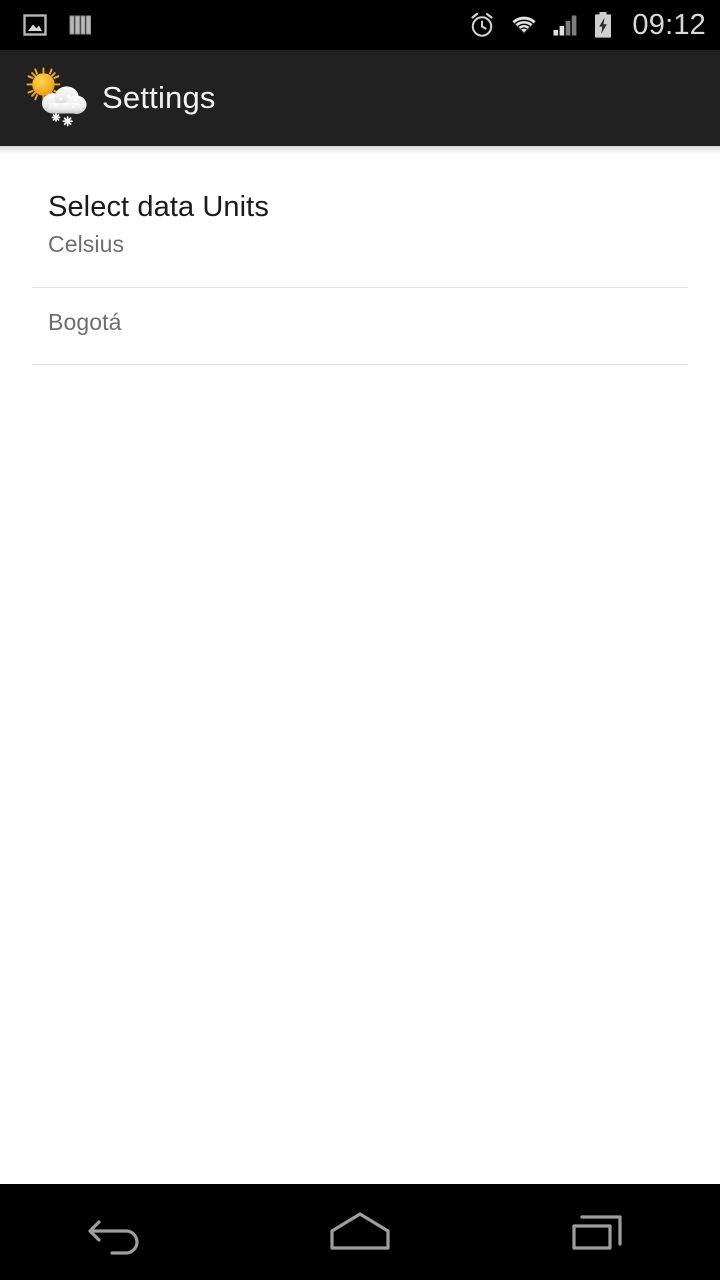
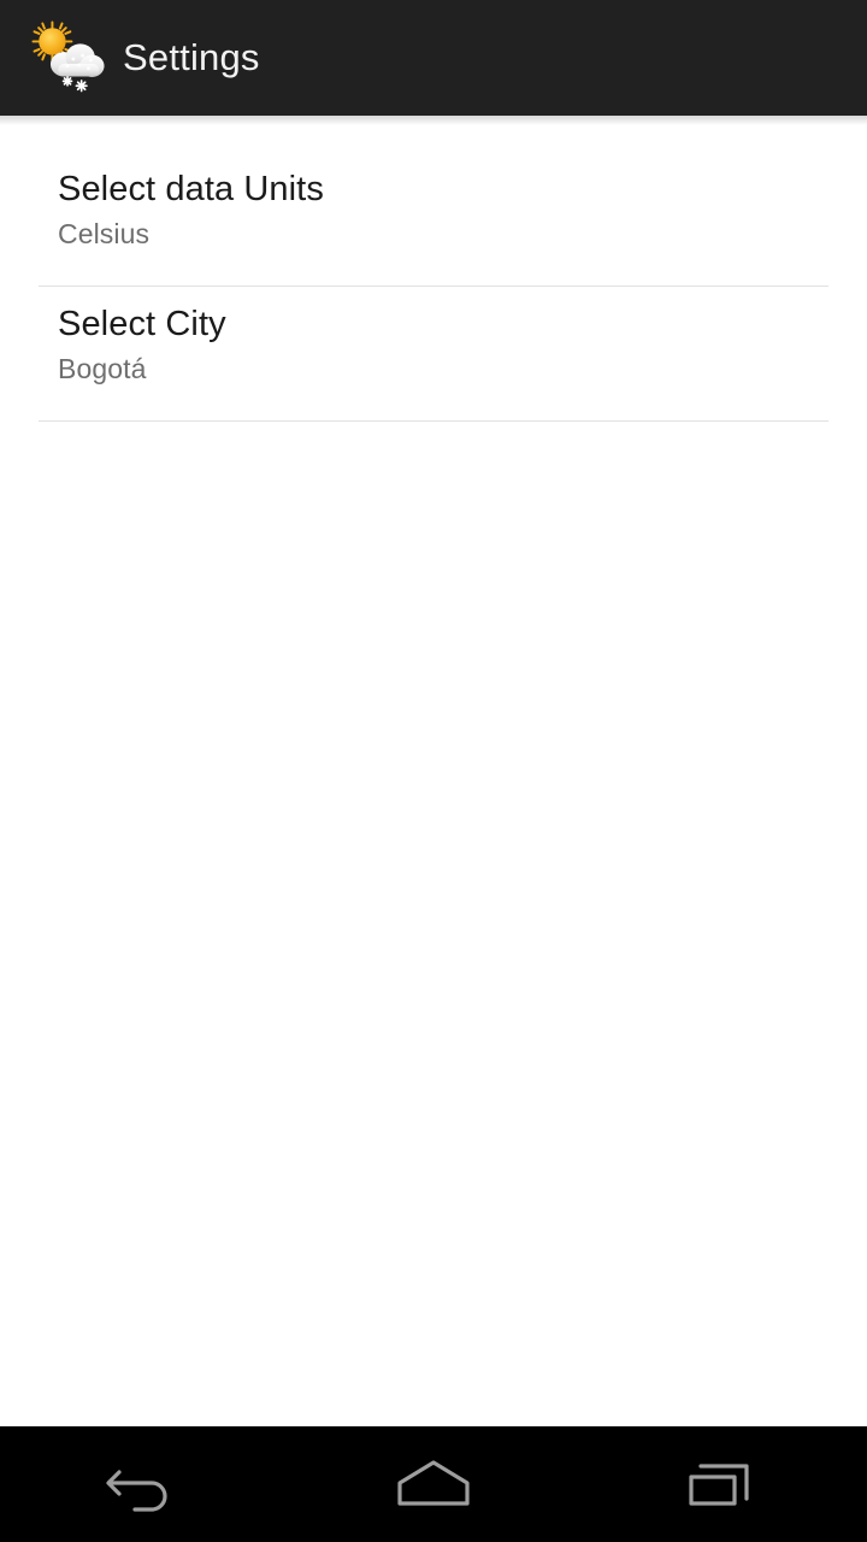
- 09:12
  Settings
  Select data Units
  Celsius
+ Select City
  Bogotá
